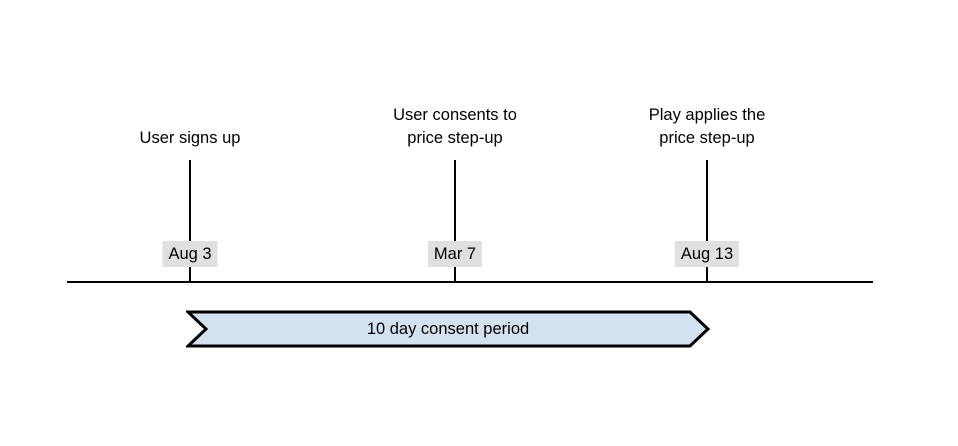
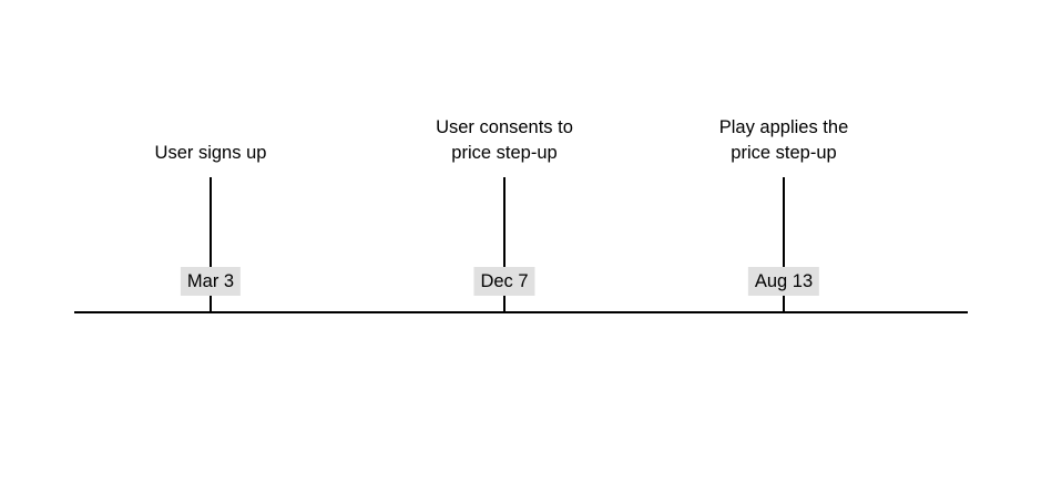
  User signs up
- Aug 3
+ Mar 3
  User consents to
  price step-up
- Mar 7
+ Dec 7
  Play applies the
  price step-up
  Aug 13
- 10 day consent period
